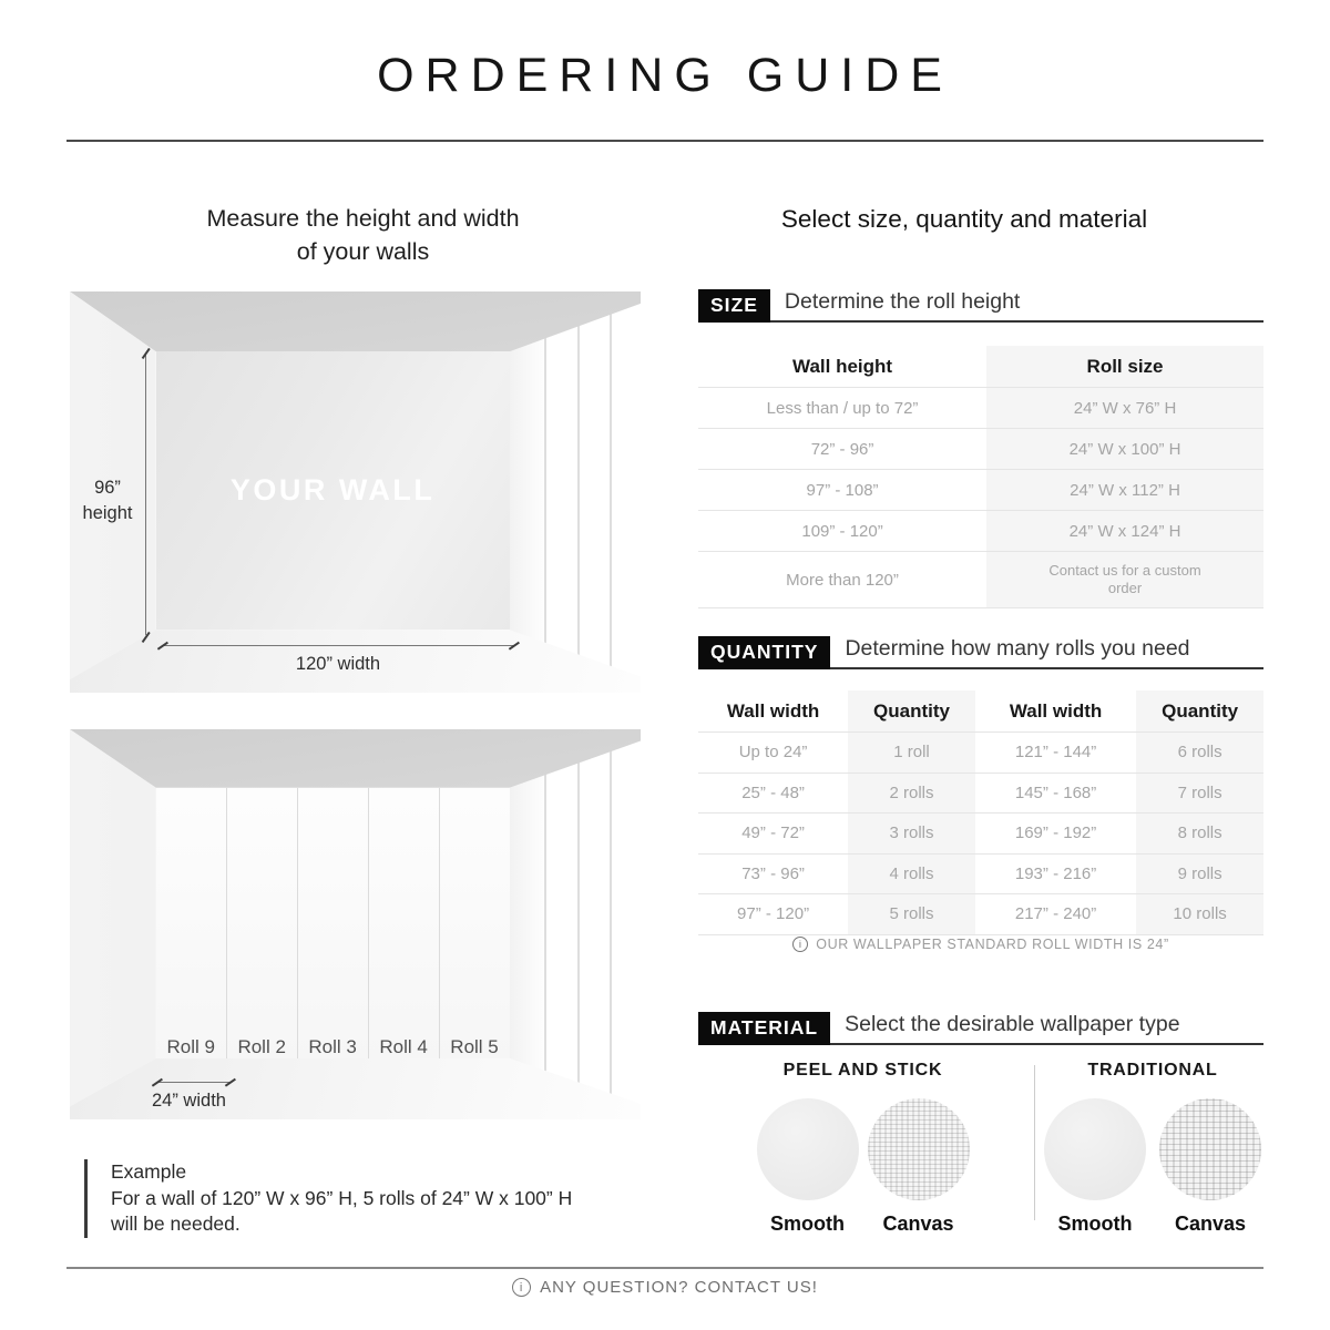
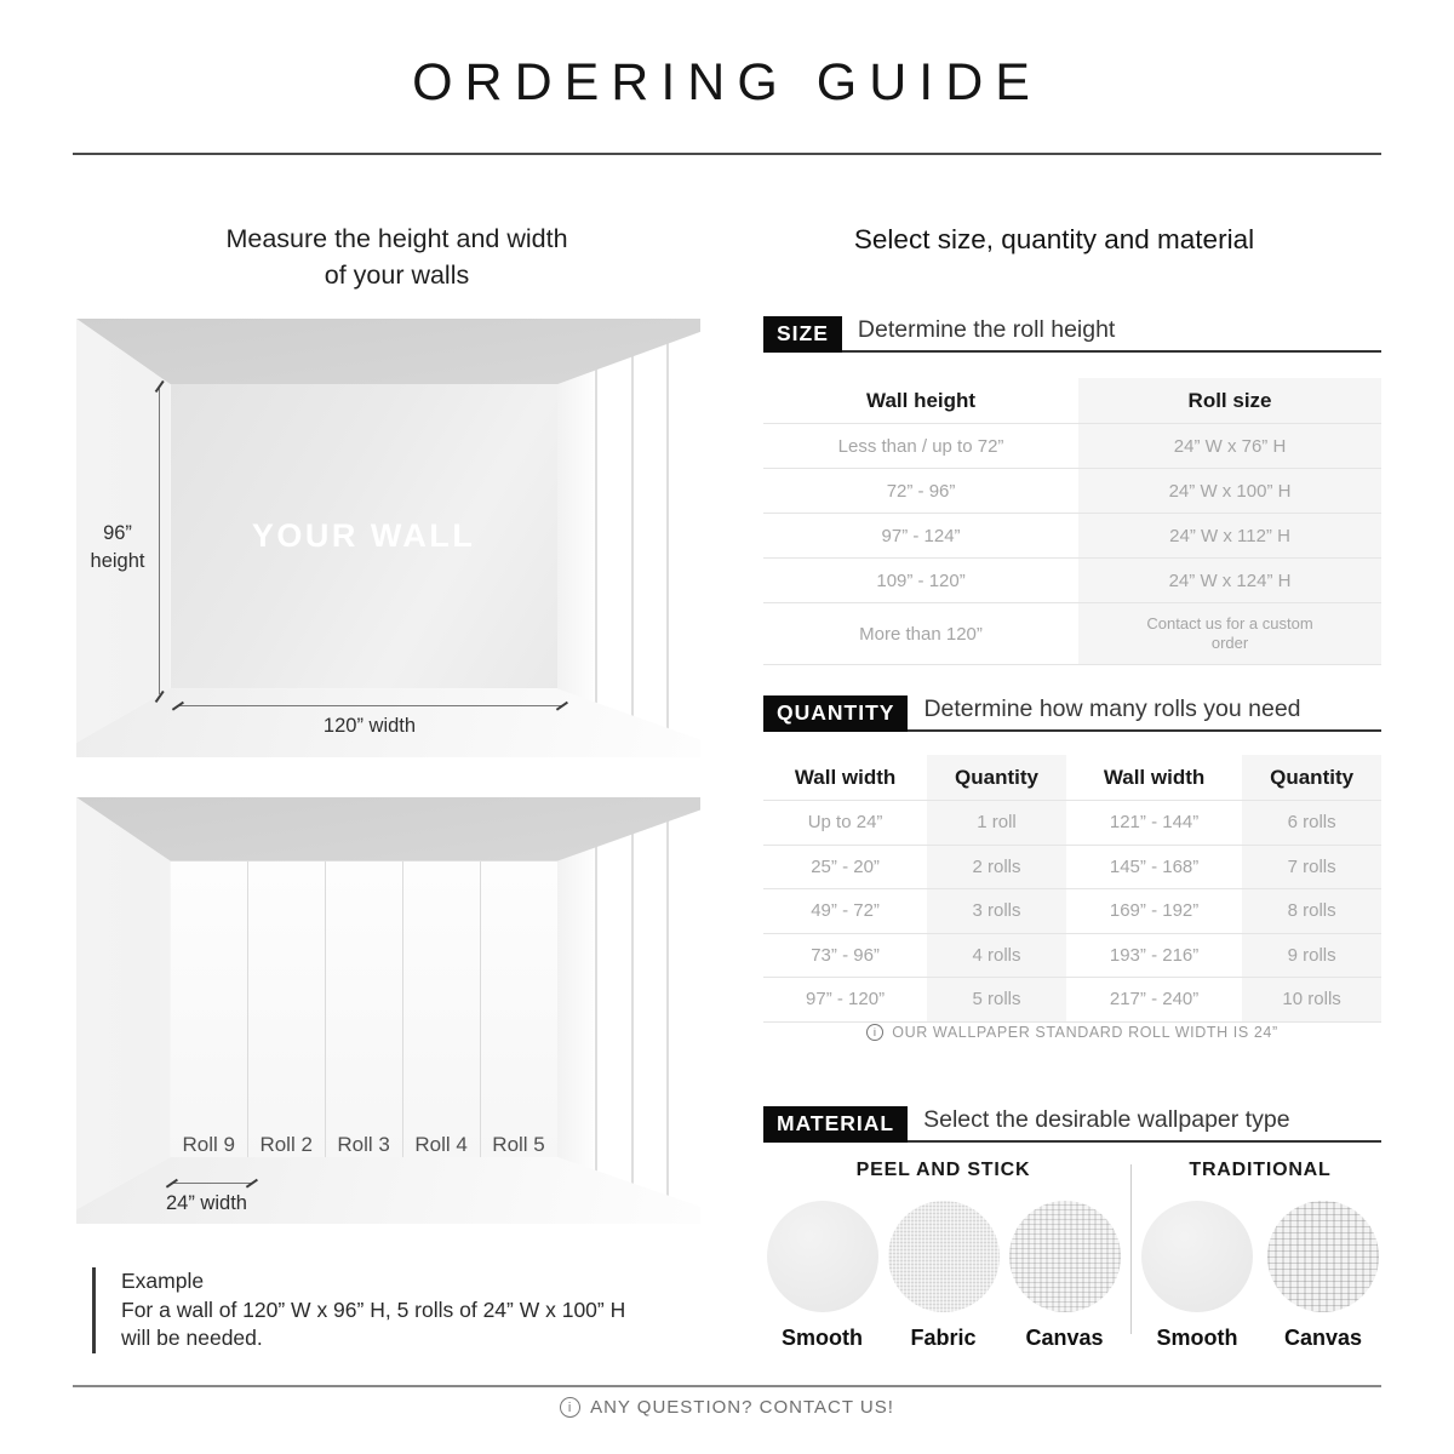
  ORDERING GUIDE
  Measure the height and width
  of your walls
  96”
  height
  120” width
  Roll 9
  Roll 2
  Roll 3
  Roll 4
  Roll 5
  24” width
  Example
  For a wall of 120” W x 96” H, 5 rolls of 24” W x 100” H
  will be needed.
  Select size, quantity and material
  SIZE
  Determine the roll height
  Wall height
  Roll size
  Less than / up to 72”
  24” W x 76” H
  72” - 96”
  24” W x 100” H
- 97” - 108”
+ 97” - 124”
  24” W x 112” H
  109” - 120”
  24” W x 124” H
  More than 120”
  Contact us for a custom order
  QUANTITY
  Determine how many rolls you need
  Wall width
  Quantity
  Wall width
  Quantity
  Up to 24”
  1 roll
  121” - 144”
  6 rolls
- 25” - 48”
+ 25” - 20”
  2 rolls
  145” - 168”
  7 rolls
  49” - 72”
  3 rolls
  169” - 192”
  8 rolls
  73” - 96”
  4 rolls
  193” - 216”
  9 rolls
  97” - 120”
  5 rolls
  217” - 240”
  10 rolls
  i
  OUR WALLPAPER STANDARD ROLL WIDTH IS 24”
  MATERIAL
  Select the desirable wallpaper type
  PEEL AND STICK
  Smooth
+ Fabric
  Canvas
  TRADITIONAL
  Smooth
  Canvas
  i
  ANY QUESTION? CONTACT US!
